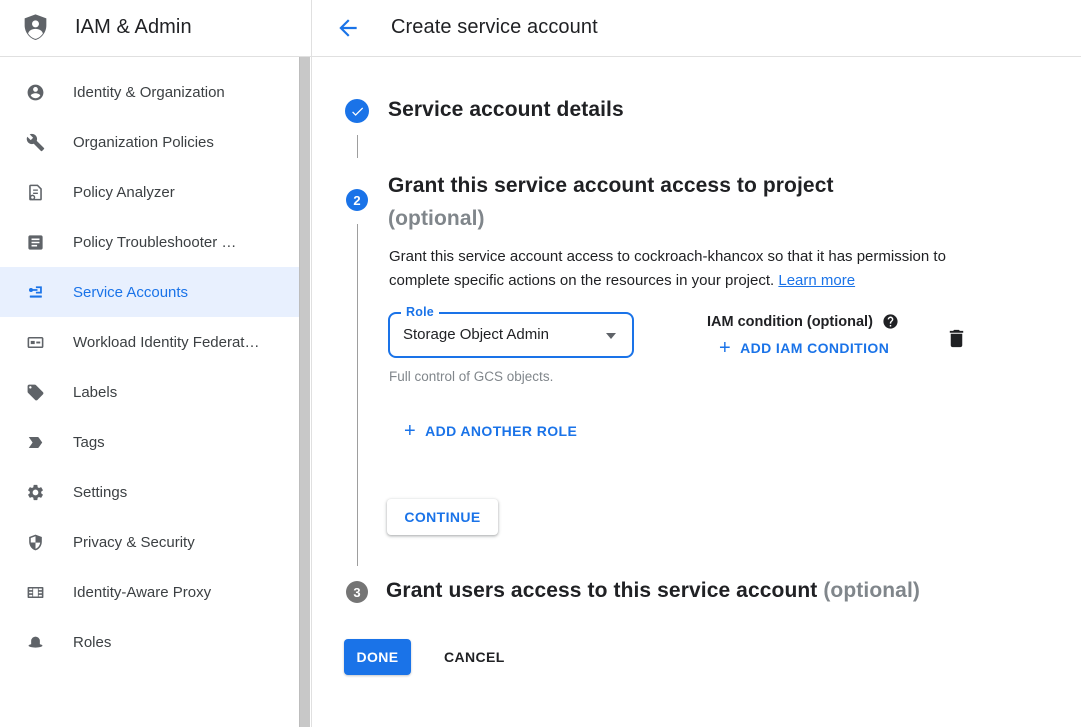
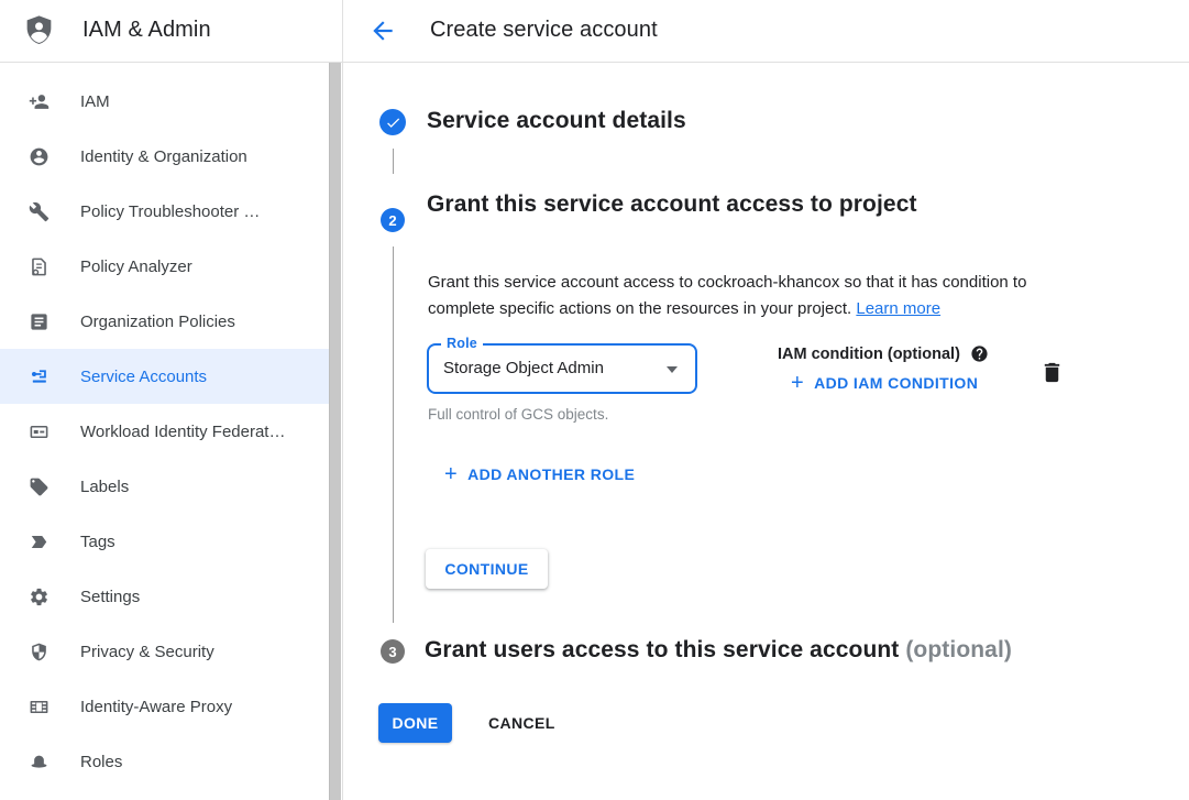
  IAM & Admin
  Create service account
+ IAM
  Identity & Organization
- Organization Policies
+ Policy Troubleshooter …
  Policy Analyzer
- Policy Troubleshooter …
+ Organization Policies
  Service Accounts
  Workload Identity Federat…
  Labels
  Tags
  Settings
  Privacy & Security
  Identity-Aware Proxy
  Roles
  Service account details
  2
  Grant this service account access to project
- (optional)
- Grant this service account access to cockroach-khancox so that it has permission to complete specific actions on the resources in your project. Learn more
+ Grant this service account access to cockroach-khancox so that it has condition to complete specific actions on the resources in your project. Learn more
  Role
  Storage Object Admin
  Full control of GCS objects.
  IAM condition (optional)
  +
  ADD IAM CONDITION
  +
  ADD ANOTHER ROLE
  CONTINUE
  3
  Grant users access to this service account (optional)
  DONE
  CANCEL
